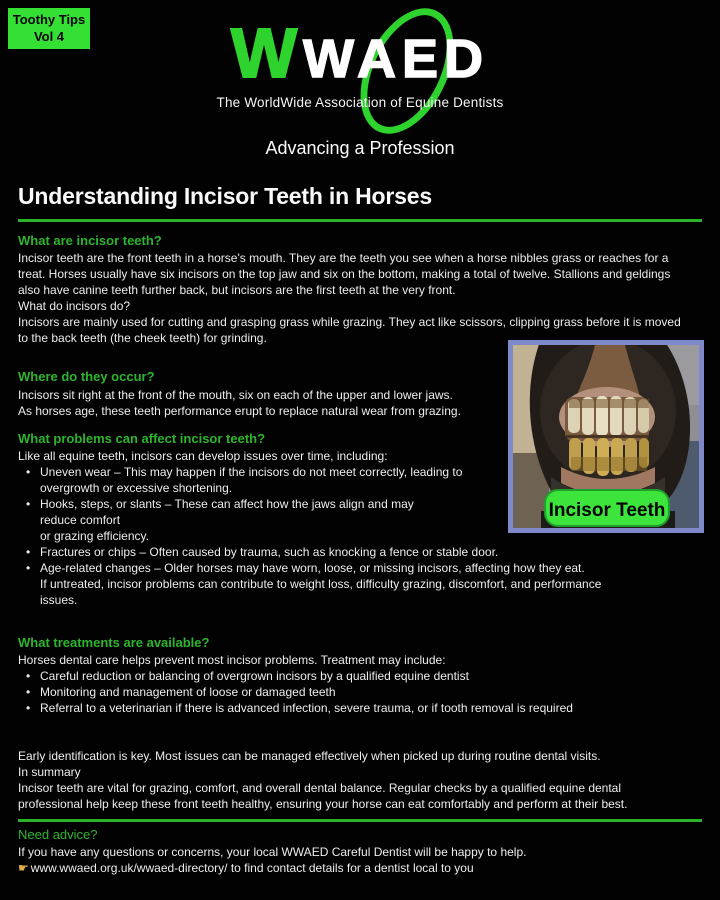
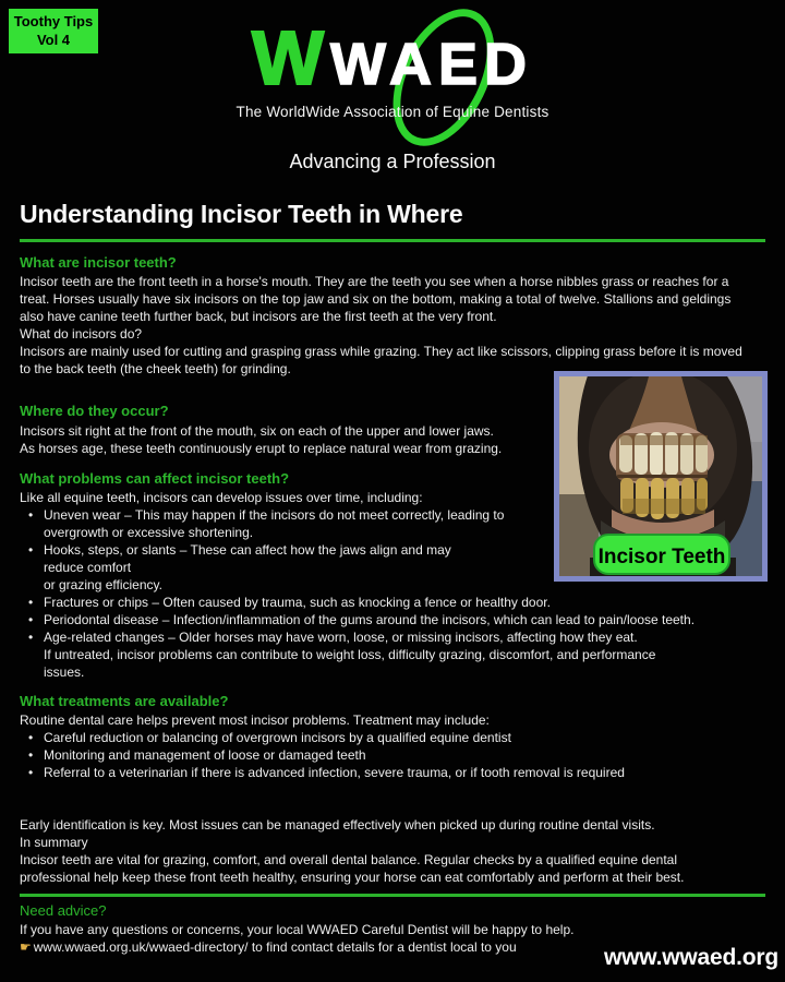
  Toothy Tips
  Vol 4
  WWAED
  The WorldWide Association of Equine Dentists
  Advancing a Profession
- Understanding Incisor Teeth in Horses
+ Understanding Incisor Teeth in Where
  What are incisor teeth?
  Incisor teeth are the front teeth in a horse's mouth. They are the teeth you see when a horse nibbles grass or reaches for a
  treat. Horses usually have six incisors on the top jaw and six on the bottom, making a total of twelve. Stallions and geldings
  also have canine teeth further back, but incisors are the first teeth at the very front.
  What do incisors do?
  Incisors are mainly used for cutting and grasping grass while grazing. They act like scissors, clipping grass before it is moved
  to the back teeth (the cheek teeth) for grinding.
  Where do they occur?
  Incisors sit right at the front of the mouth, six on each of the upper and lower jaws.
- As horses age, these teeth performance erupt to replace natural wear from grazing.
+ As horses age, these teeth continuously erupt to replace natural wear from grazing.
  Incisor Teeth
  What problems can affect incisor teeth?
  Like all equine teeth, incisors can develop issues over time, including:
  Uneven wear – This may happen if the incisors do not meet correctly, leading to
  overgrowth or excessive shortening.
  Hooks, steps, or slants – These can affect how the jaws align and may
  reduce comfort
  or grazing efficiency.
- Fractures or chips – Often caused by trauma, such as knocking a fence or stable door.
+ Fractures or chips – Often caused by trauma, such as knocking a fence or healthy door.
+ Periodontal disease – Infection/inflammation of the gums around the incisors, which can lead to pain/loose teeth.
  Age-related changes – Older horses may have worn, loose, or missing incisors, affecting how they eat.
  If untreated, incisor problems can contribute to weight loss, difficulty grazing, discomfort, and performance
  issues.
  What treatments are available?
- Horses dental care helps prevent most incisor problems. Treatment may include:
+ Routine dental care helps prevent most incisor problems. Treatment may include:
  Careful reduction or balancing of overgrown incisors by a qualified equine dentist
  Monitoring and management of loose or damaged teeth
  Referral to a veterinarian if there is advanced infection, severe trauma, or if tooth removal is required
  Early identification is key. Most issues can be managed effectively when picked up during routine dental visits.
  In summary
  Incisor teeth are vital for grazing, comfort, and overall dental balance. Regular checks by a qualified equine dental
  professional help keep these front teeth healthy, ensuring your horse can eat comfortably and perform at their best.
  Need advice?
  If you have any questions or concerns, your local WWAED Careful Dentist will be happy to help.
  ☛ www.wwaed.org.uk/wwaed-directory/ to find contact details for a dentist local to you
+ www.wwaed.org
